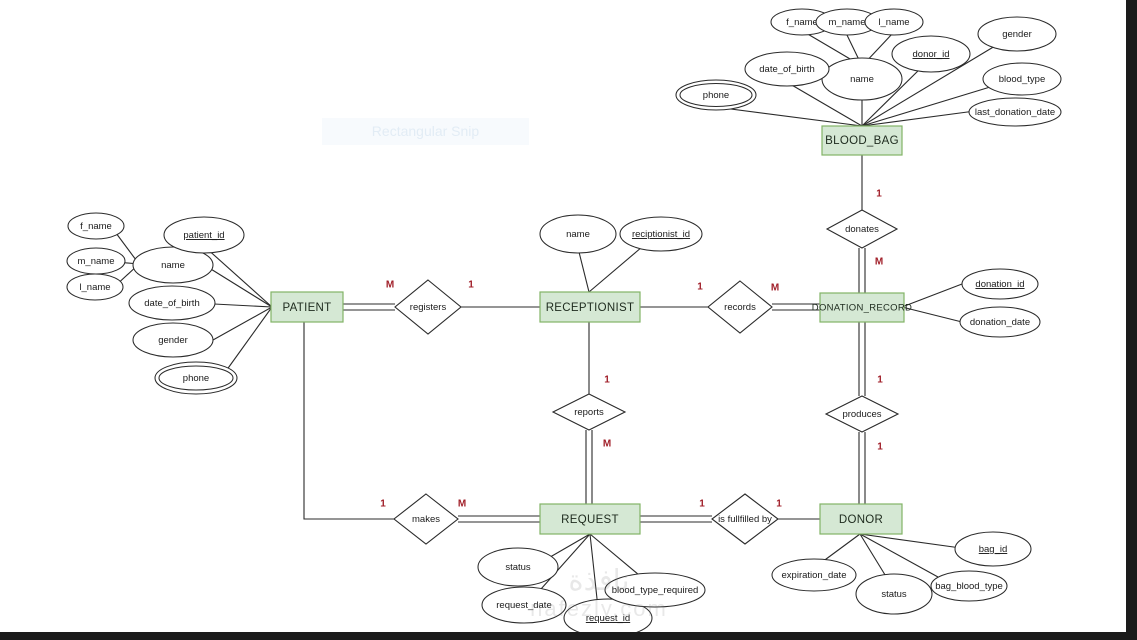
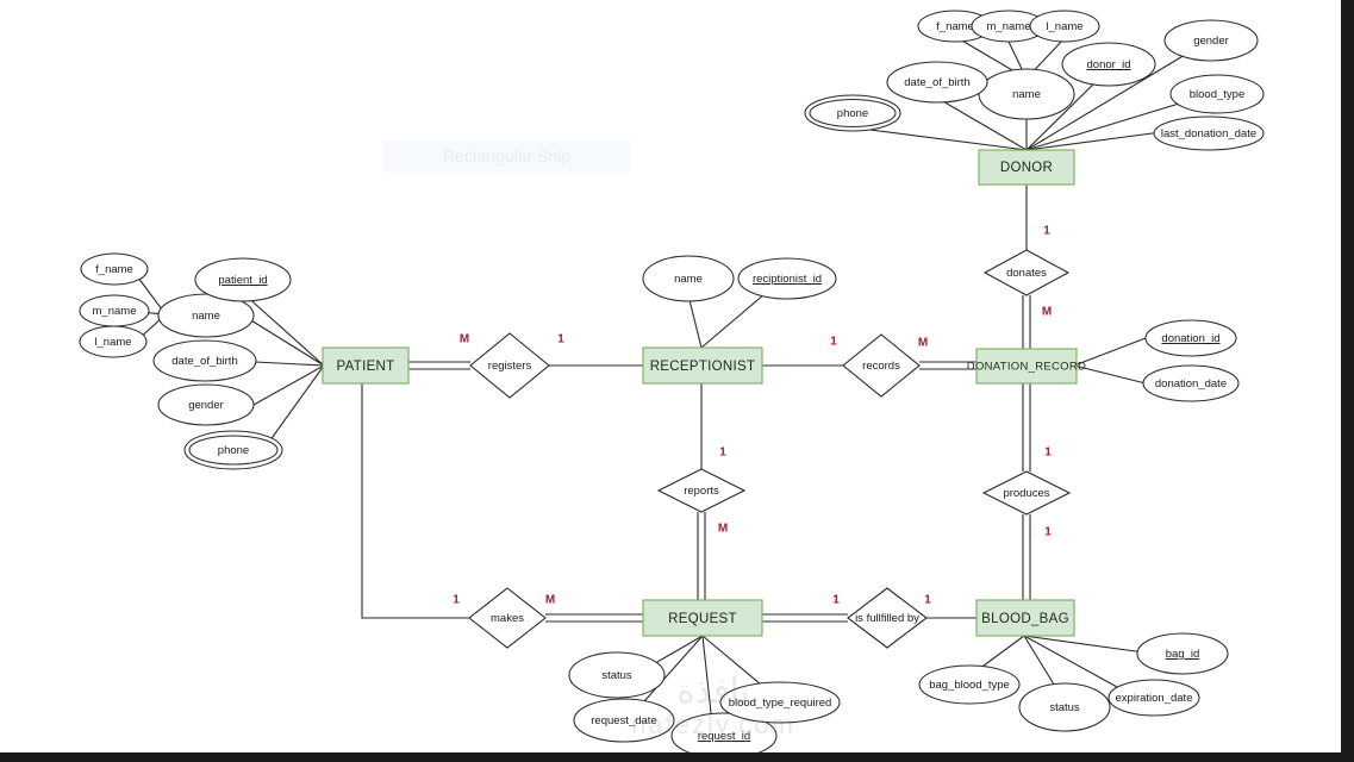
  f_name
  m_name
  l_name
  name
  date_of_birth
  phone
  donor_id
  gender
  blood_type
  last_donation_date
  f_name
  m_name
  l_name
  name
  patient_id
  date_of_birth
  gender
  phone
  name
  reciptionist_id
  donation_id
  donation_date
  status
  request_date
  request_id
  blood_type_required
- expiration_date
+ bag_blood_type
  status
- bag_blood_type
+ expiration_date
  bag_id
  registers
  records
  donates
  reports
  produces
  makes
  is fullfilled by
  PATIENT
  RECEPTIONIST
- BLOOD_BAG
+ DONOR
  DONATION_RECORD
  REQUEST
- DONOR
+ BLOOD_BAG
  M
  1
  1
  M
  1
  M
  1
  M
  1
  1
  1
  M
  1
  1
  نافذ
  nafezly.com
